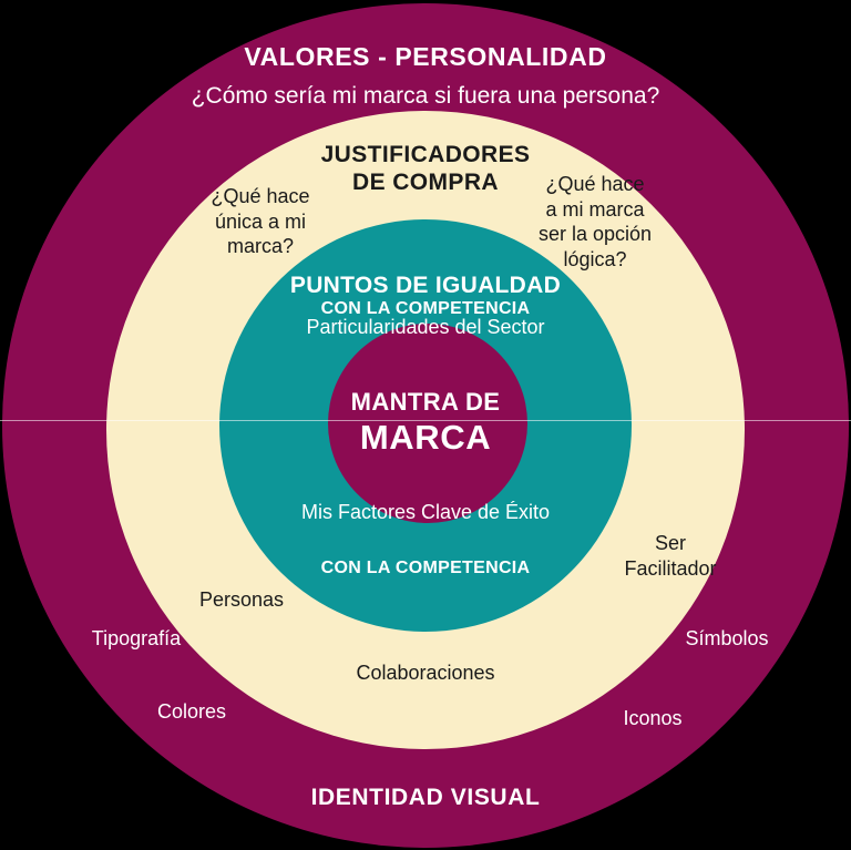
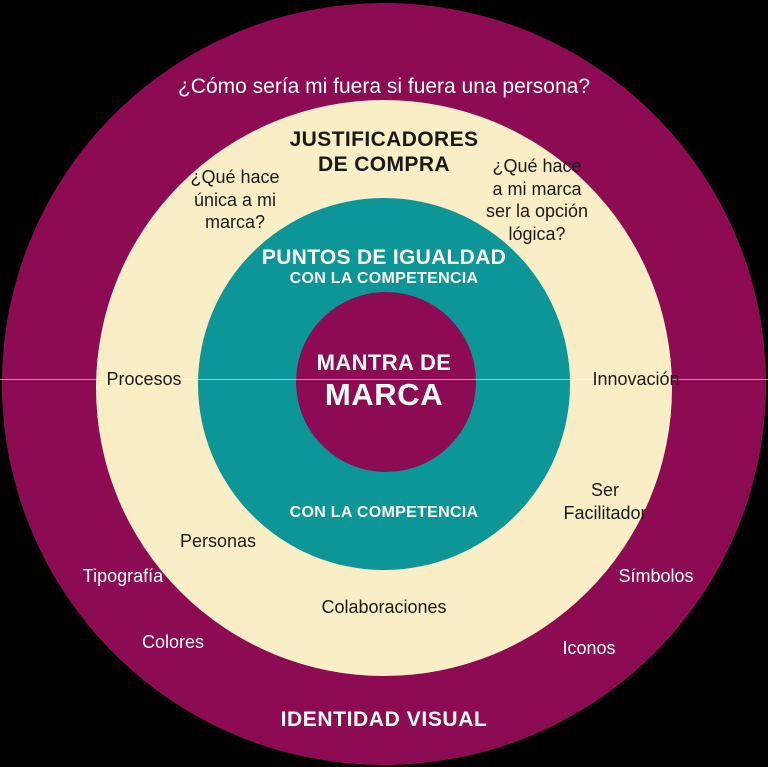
- VALORES - PERSONALIDAD
- ¿Cómo sería mi marca si fuera una persona?
+ ¿Cómo sería mi fuera si fuera una persona?
  JUSTIFICADORES
  DE COMPRA
  ¿Qué hace
  única a mi
  marca?
  ¿Qué hace
  a mi marca
  ser la opción
  lógica?
  PUNTOS DE IGUALDAD
  CON LA COMPETENCIA
- Particularidades del Sector
  MANTRA DE
  MARCA
- Mis Factores Clave de Éxito
  CON LA COMPETENCIA
+ Procesos
+ Innovación
  Ser
  Facilitador
  Personas
  Colaboraciones
  Tipografía
  Colores
  Símbolos
  Iconos
  IDENTIDAD VISUAL
